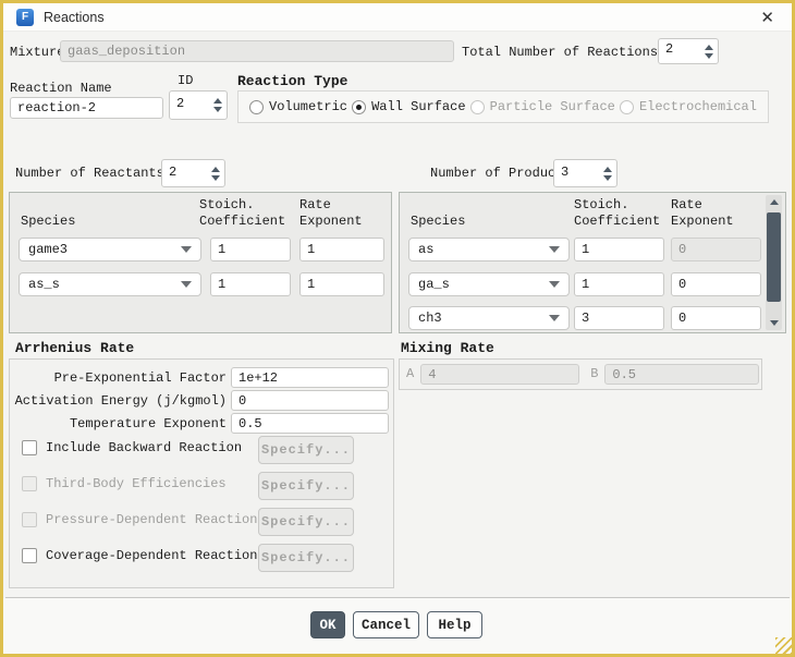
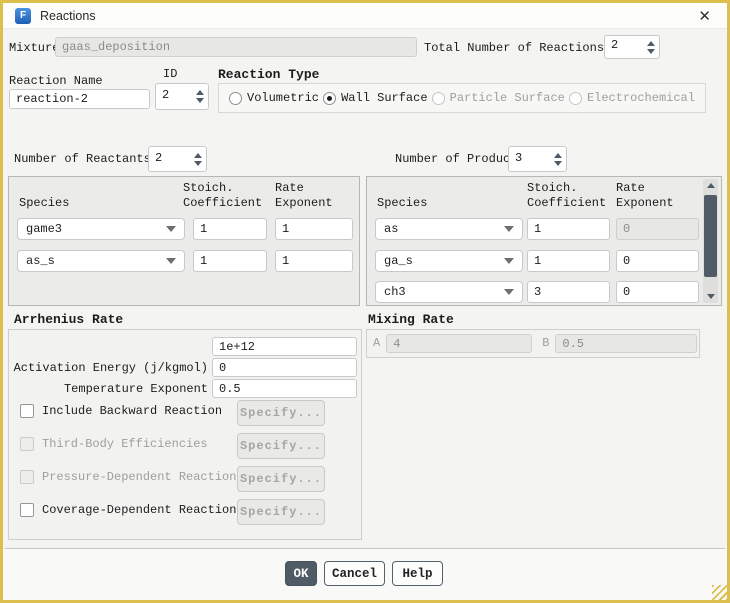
  F
  Reactions
  ✕
  Mixtur
  gaas_deposition
  Total Number of Reactions
  2
  Reaction Name
  reaction-2
  ID
  2
  Reaction Type
  Volumetric
  Wall Surface
  Particle Surface
  Electrochemical
  Number of Reactant
  2
  Number of Produc
  3
  Species
  Stoich.
  Coefficient
  Rate
  Exponent
  game3
  1
  1
  as_s
  1
  1
  Species
  Stoich.
  Coefficient
  Rate
  Exponent
  as
  1
  0
  ga_s
  1
  0
  ch3
  3
  0
  Arrhenius Rate
- Pre-Exponential Factor
  1e+12
  Activation Energy (j/kgmol)
  0
  Temperature Exponent
  0.5
  Include Backward Reaction
  Specify...
  Third-Body Efficiencies
  Specify...
  Pressure-Dependent Reaction
  Specify...
  Coverage-Dependent Reaction
  Specify...
  Mixing Rate
  A
  4
  B
  0.5
  OK
  Cancel
  Help
